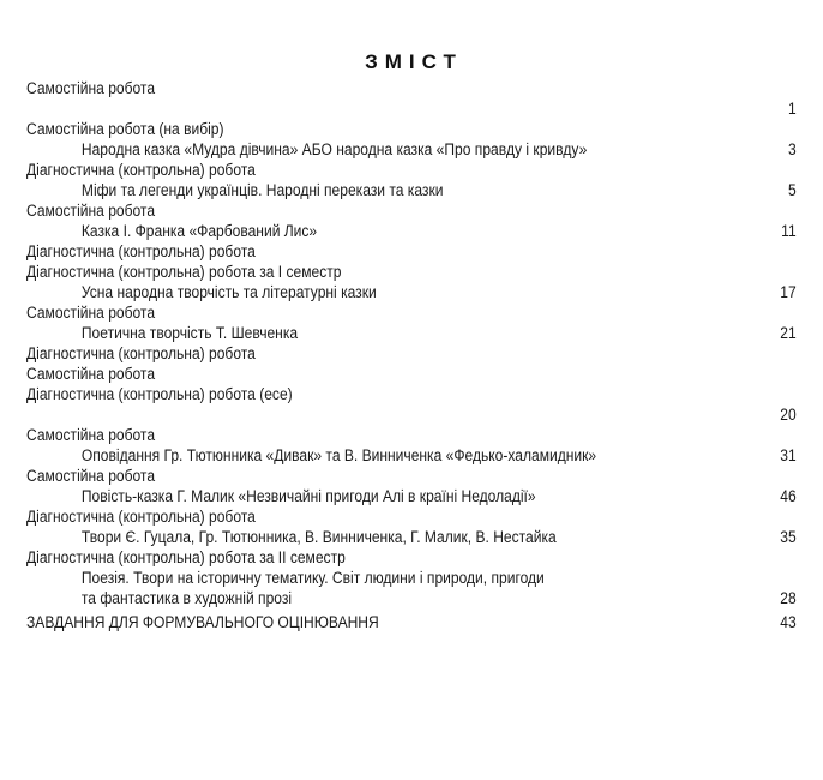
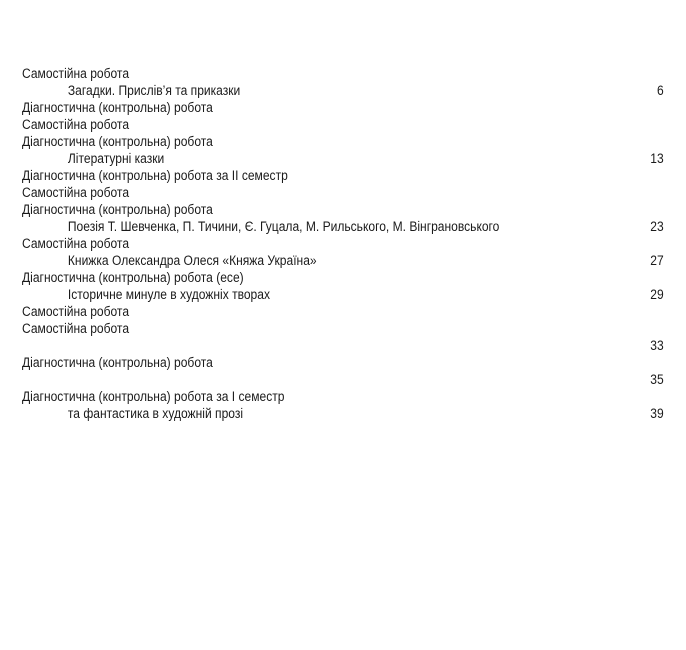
- ЗМІСТ
  Самостійна робота
+ Загадки. Прислів’я та приказки
- 1
+ 6
- Самостійна робота (на вибір)
- Народна казка «Мудра дівчина» АБО народна казка «Про правду і кривду»
- 3
  Діагностична (контрольна) робота
- Міфи та легенди українців. Народні перекази та казки
- 5
  Самостійна робота
- Казка І. Франка «Фарбований Лис»
- 11
  Діагностична (контрольна) робота
+ Літературні казки
+ 13
- Діагностична (контрольна) робота за І семестр
+ Діагностична (контрольна) робота за ІІ семестр
- Усна народна творчість та літературні казки
- 17
  Самостійна робота
- Поетична творчість Т. Шевченка
- 21
  Діагностична (контрольна) робота
+ Поезія Т. Шевченка, П. Тичини, Є. Гуцала, М. Рильського, М. Вінграновського
+ 23
  Самостійна робота
+ Книжка Олександра Олеся «Княжа Україна»
+ 27
  Діагностична (контрольна) робота (есе)
+ Історичне минуле в художніх творах
- 20
+ 29
  Самостійна робота
- Оповідання Гр. Тютюнника «Дивак» та В. Винниченка «Федько-халамидник»
- 31
  Самостійна робота
- Повість-казка Г. Малик «Незвичайні пригоди Алі в країні Недоладії»
- 46
+ 33
  Діагностична (контрольна) робота
- Твори Є. Гуцала, Гр. Тютюнника, В. Винниченка, Г. Малик, В. Нестайка
  35
- Діагностична (контрольна) робота за ІІ семестр
+ Діагностична (контрольна) робота за І семестр
- Поезія. Твори на історичну тематику. Світ людини і природи, пригоди
  та фантастика в художній прозі
- 28
+ 39
- ЗАВДАННЯ ДЛЯ ФОРМУВАЛЬНОГО ОЦІНЮВАННЯ
- 43
